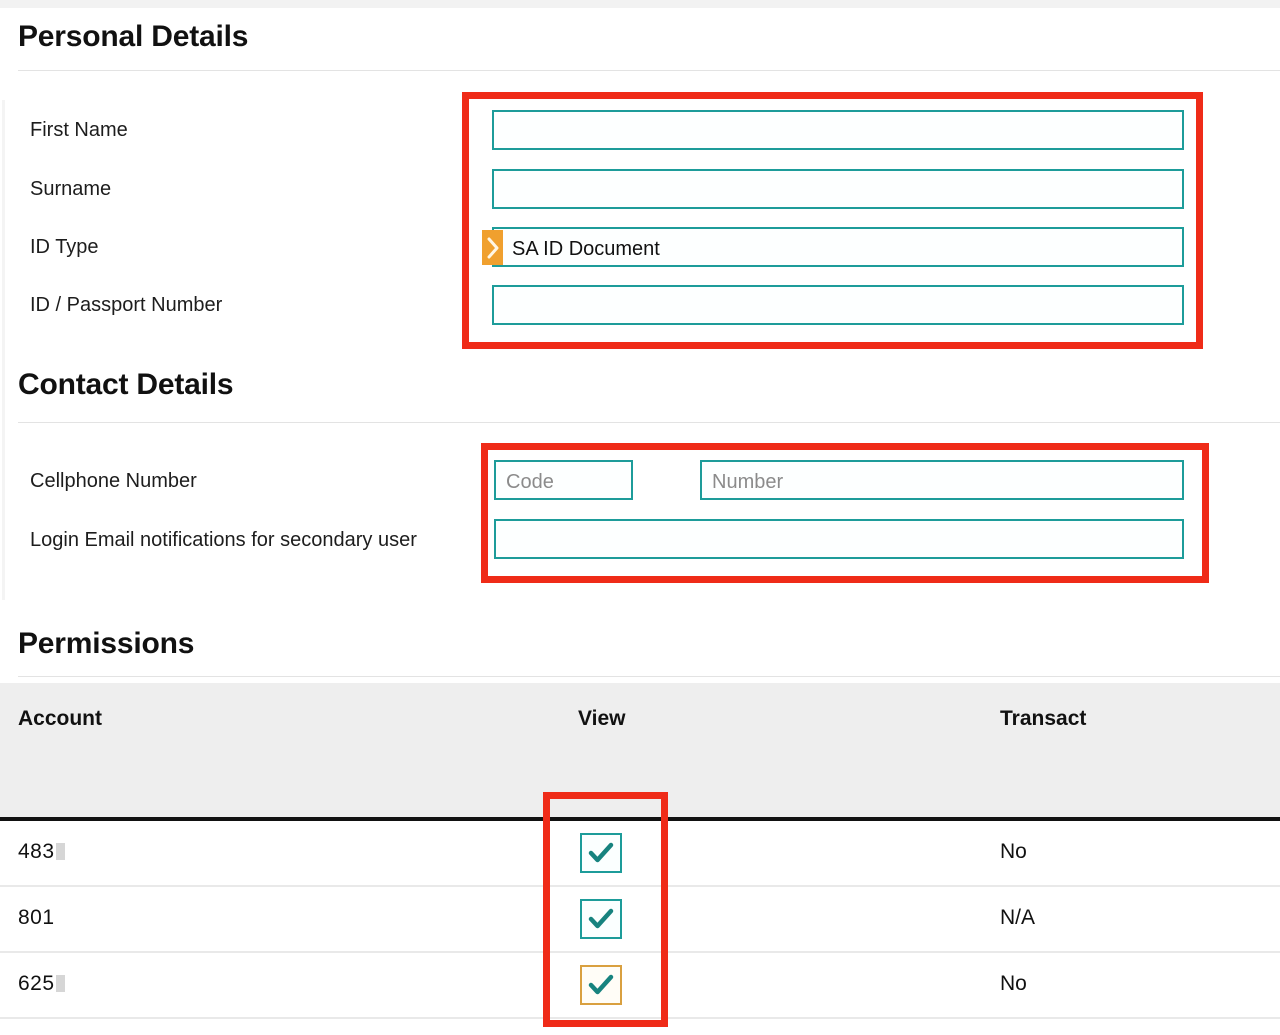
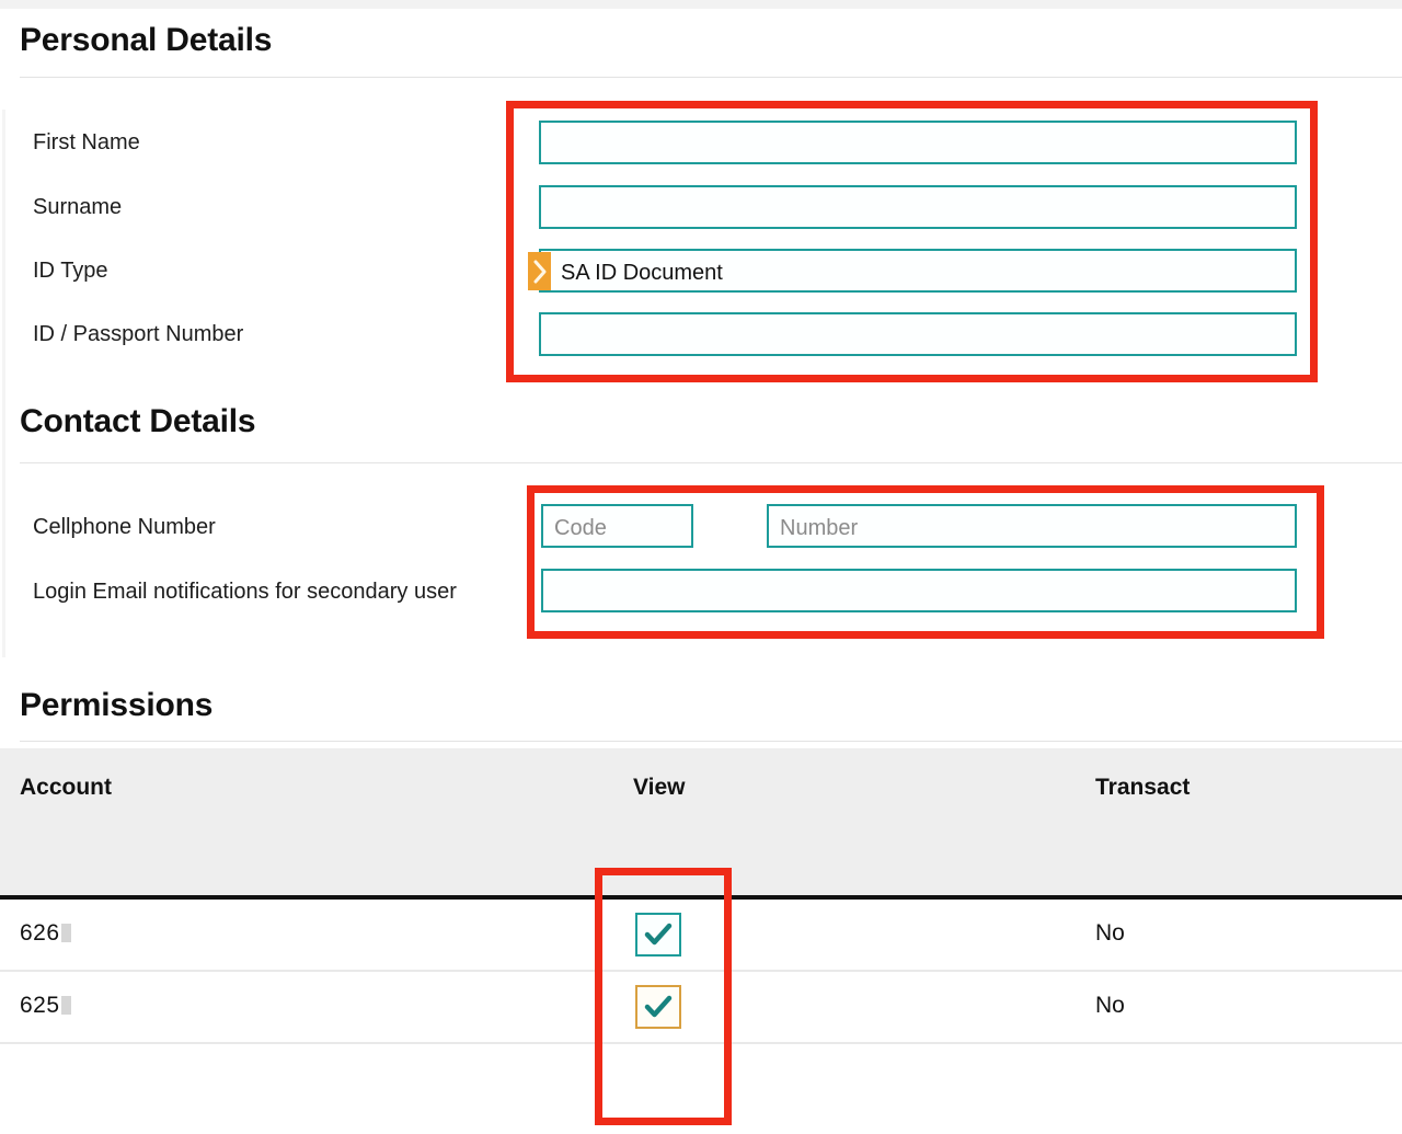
  Personal Details
  First Name
  Surname
  ID Type
  ID / Passport Number
  SA ID Document
  Contact Details
  Cellphone Number
  Login Email notifications for secondary user
  Code
  Number
  Permissions
  Account
  View
  Transact
- 483
+ 626
  No
- 801
- N/A
  625
  No
